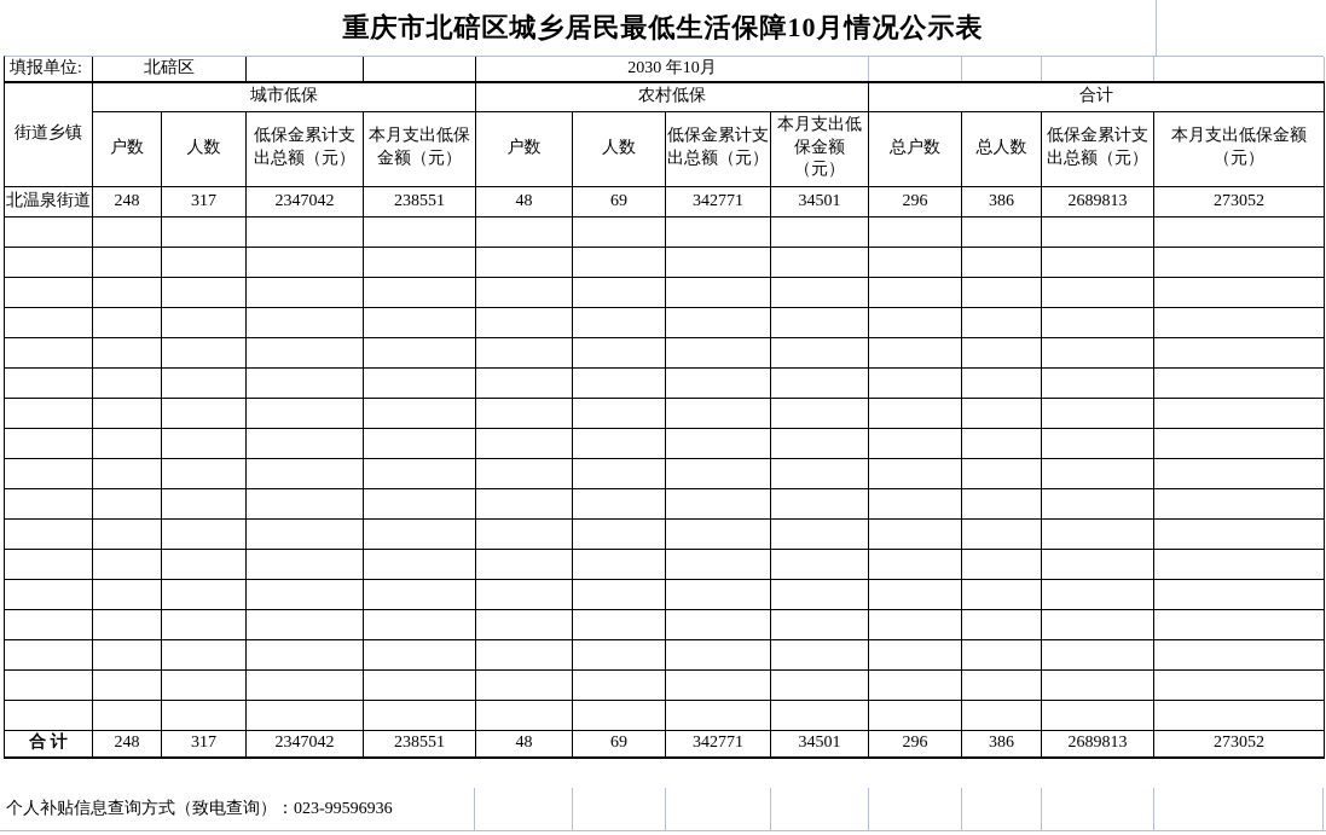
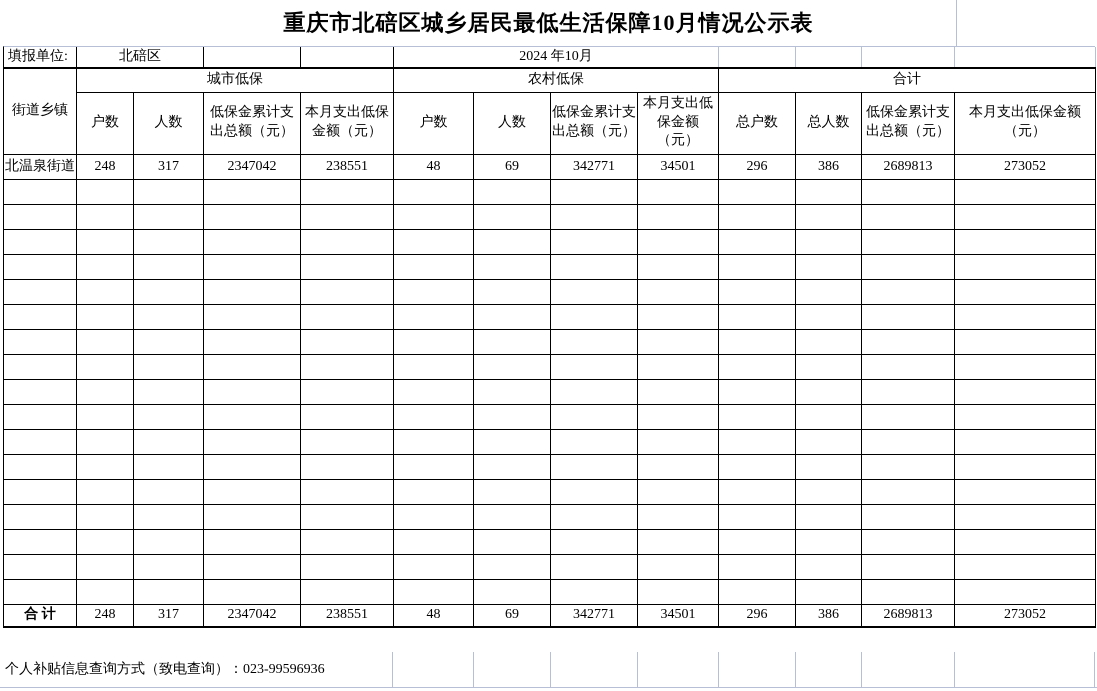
  重庆市北碚区城乡居民最低生活保障10月情况公示表
  填报单位:
  北碚区
- 2030 年10月
+ 2024 年10月
  街道乡镇	城市低保	农村低保	合计
  户数	人数	低保金累计支出总额（元）	本月支出低保金额（元）	户数	人数	低保金累计支出总额（元）	本月支出低保金额（元）	总户数	总人数	低保金累计支出总额（元）	本月支出低保金额（元）
  北温泉街道	248	317	2347042	238551	48	69	342771	34501	296	386	2689813	273052
  合 计	248	317	2347042	238551	48	69	342771	34501	296	386	2689813	273052
  个人补贴信息查询方式（致电查询）：023-99596936
